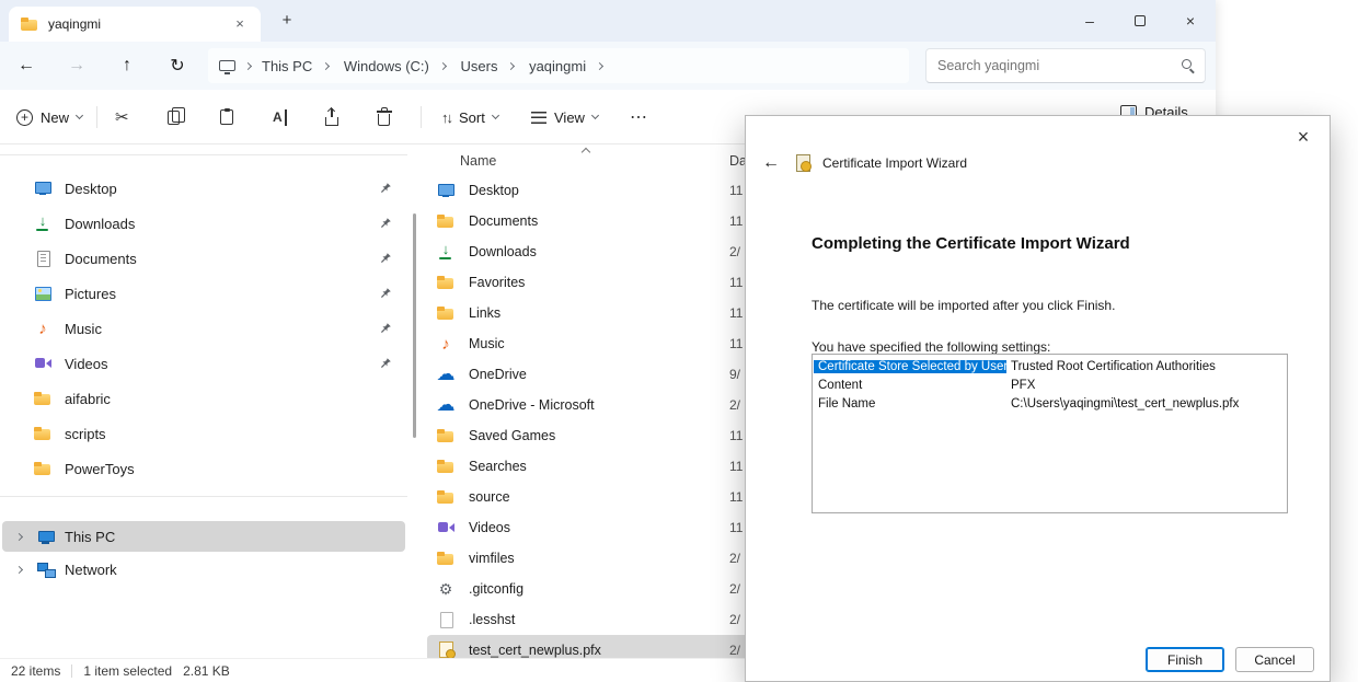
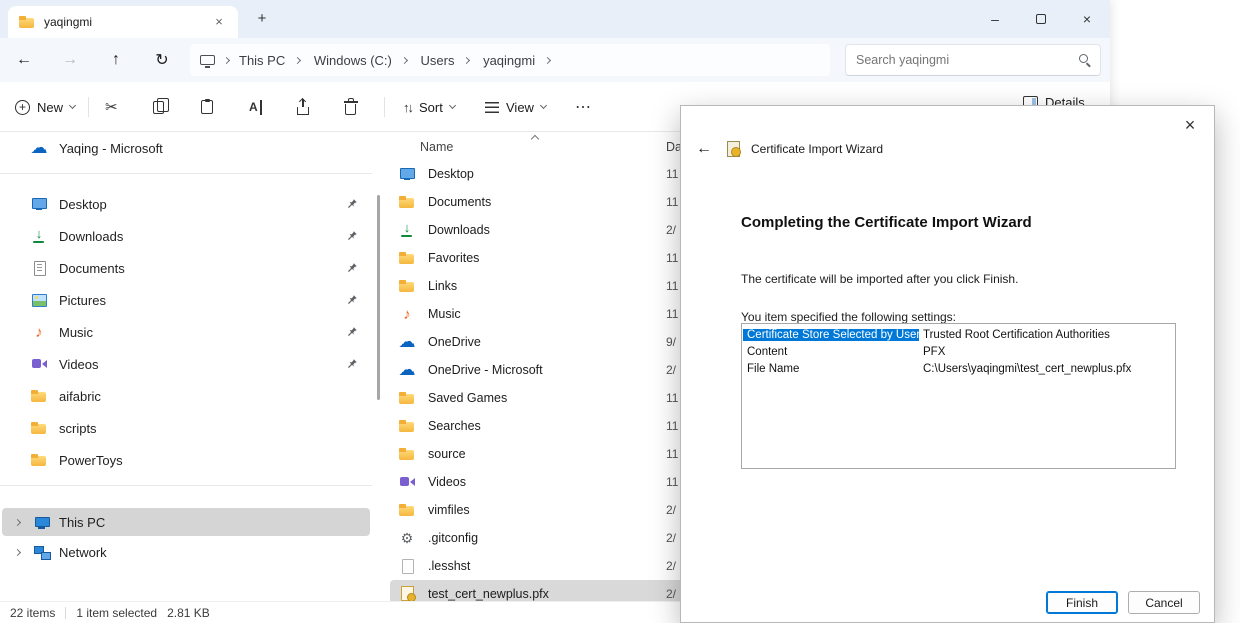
  yaqingmi
  ×
  +
  –
  ×
  ←
  →
  ↑
  ↻
  This PC
  Windows (C:)
  Users
  yaqingmi
  Search yaqingmi
  +
  New
  ✂
  ↑↓
  Sort
  View
  ⋯
  Details
+ Yaqing - Microsoft
  Desktop
  Downloads
  Documents
  Pictures
  Music
  Videos
  aifabric
  scripts
  PowerToys
  This PC
  Network
  Name
  Da
  Desktop
  11
  Documents
  11
  Downloads
  2/
  Favorites
  11
  Links
  11
  Music
  11
  OneDrive
  9/
  OneDrive - Microsoft
  2/
  Saved Games
  11
  Searches
  11
  source
  11
  Videos
  11
  vimfiles
  2/
  .gitconfig
  2/
  .lesshst
  2/
  test_cert_newplus.pfx
  2/
  22 items
  1 item selected
  2.81 KB
  ×
  ←
  Certificate Import Wizard
  Completing the Certificate Import Wizard
  The certificate will be imported after you click Finish.
- You have specified the following settings:
+ You item specified the following settings:
  Certificate Store Selected by User
  Trusted Root Certification Authorities
  Content
  PFX
  File Name
  C:\Users\yaqingmi\test_cert_newplus.pfx
  Finish
  Cancel
